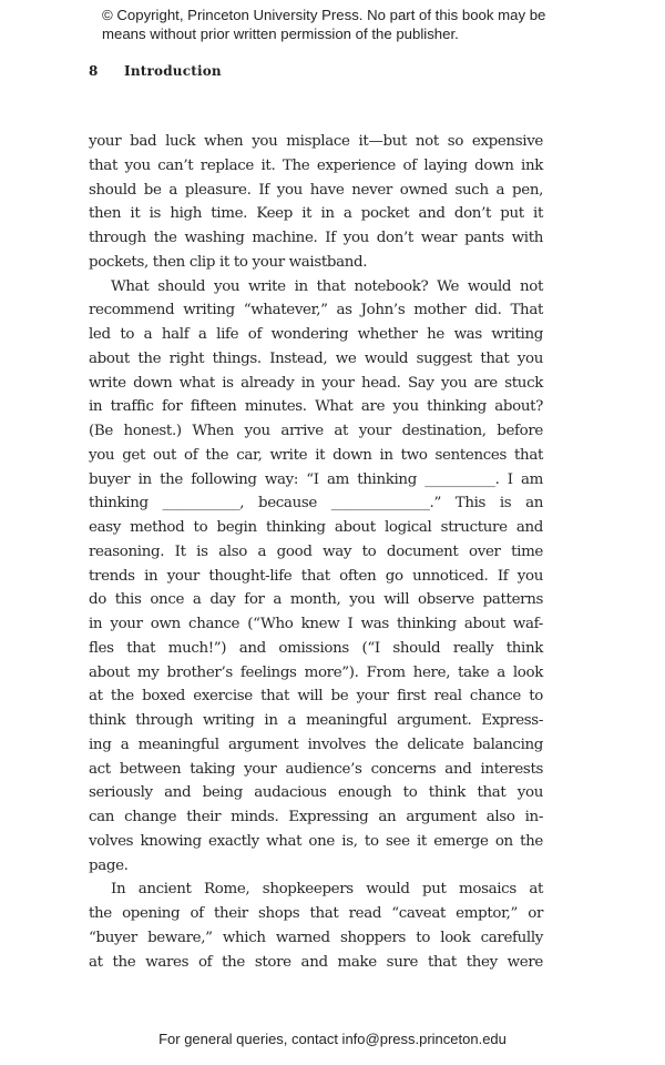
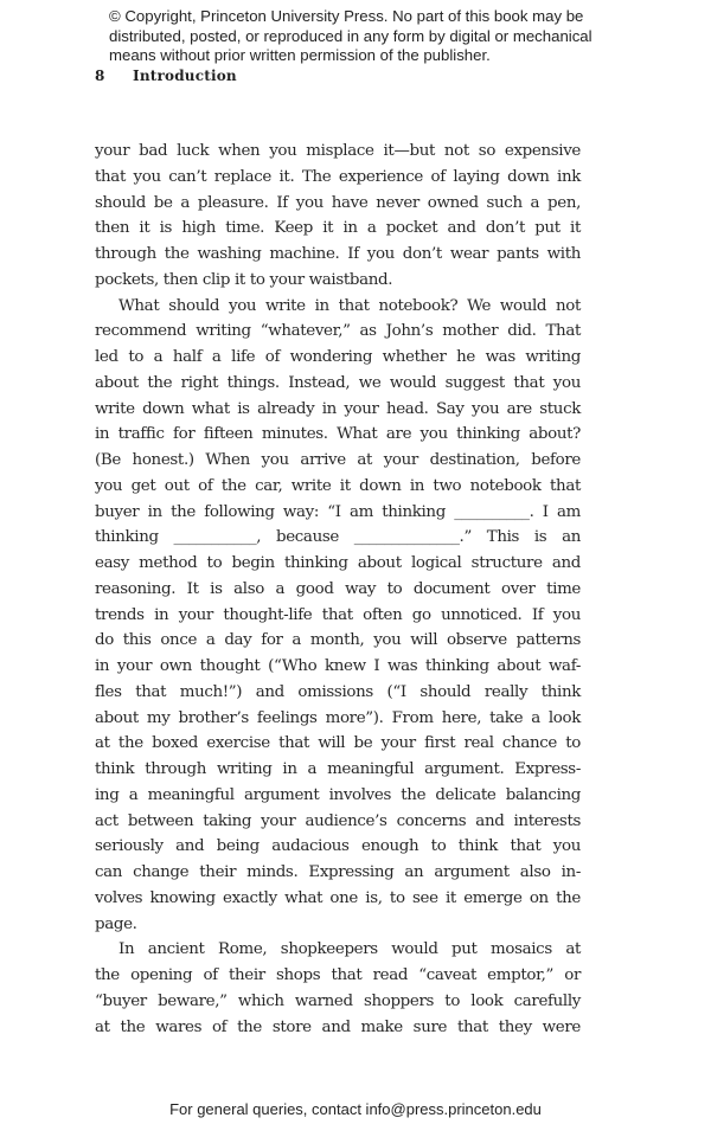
  © Copyright, Princeton University Press. No part of this book may be
+ distributed, posted, or reproduced in any form by digital or mechanical
  means without prior written permission of the publisher.
  8 Introduction
  your bad luck when you misplace it—but not so expensive
  that you can’t replace it. The experience of laying down ink
  should be a pleasure. If you have never owned such a pen,
  then it is high time. Keep it in a pocket and don’t put it
  through the washing machine. If you don’t wear pants with
  pockets, then clip it to your waistband.
  What should you write in that notebook? We would not
  recommend writing “whatever,” as John’s mother did. That
  led to a half a life of wondering whether he was writing
  about the right things. Instead, we would suggest that you
  write down what is already in your head. Say you are stuck
  in traffic for fifteen minutes. What are you thinking about?
  (Be honest.) When you arrive at your destination, before
- you get out of the car, write it down in two sentences that
+ you get out of the car, write it down in two notebook that
  buyer in the following way: “I am thinking __________. I am
  thinking ___________, because ______________.” This is an
  easy method to begin thinking about logical structure and
  reasoning. It is also a good way to document over time
  trends in your thought-life that often go unnoticed. If you
  do this once a day for a month, you will observe patterns
- in your own chance (“Who knew I was thinking about waf-
+ in your own thought (“Who knew I was thinking about waf-
  fles that much!”) and omissions (“I should really think
  about my brother’s feelings more”). From here, take a look
  at the boxed exercise that will be your first real chance to
  think through writing in a meaningful argument. Express-
  ing a meaningful argument involves the delicate balancing
  act between taking your audience’s concerns and interests
  seriously and being audacious enough to think that you
  can change their minds. Expressing an argument also in-
  volves knowing exactly what one is, to see it emerge on the
  page.
  In ancient Rome, shopkeepers would put mosaics at
  the opening of their shops that read “caveat emptor,” or
  “buyer beware,” which warned shoppers to look carefully
  at the wares of the store and make sure that they were
  For general queries, contact info@press.princeton.edu
